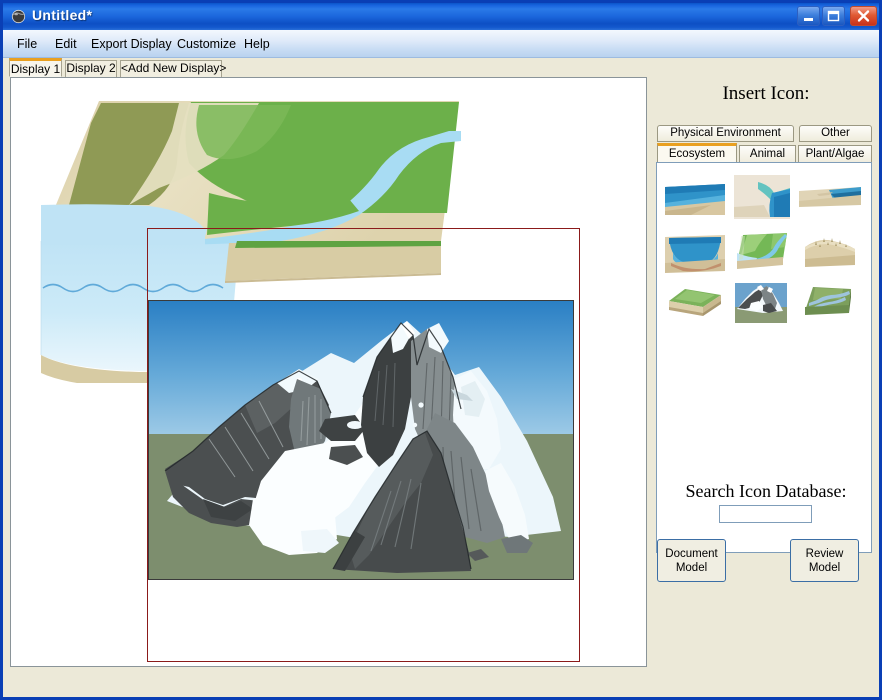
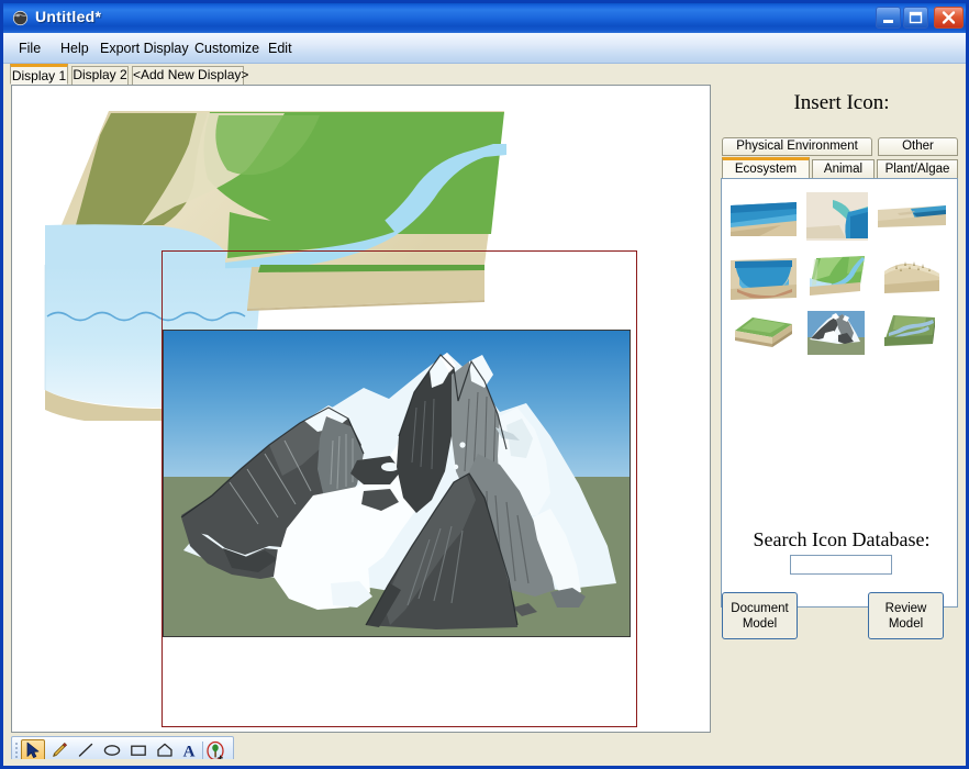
  Untitled*
  File
- Edit
+ Help
  Export Display
  Customize
- Help
+ Edit
  Display 1
  Display 2
  <Add New Display>
+ A
  Insert Icon:
  Physical Environment
  Other
  Ecosystem
  Animal
  Plant/Algae
  Search Icon Database:
  Document
  Model
  Review
  Model
